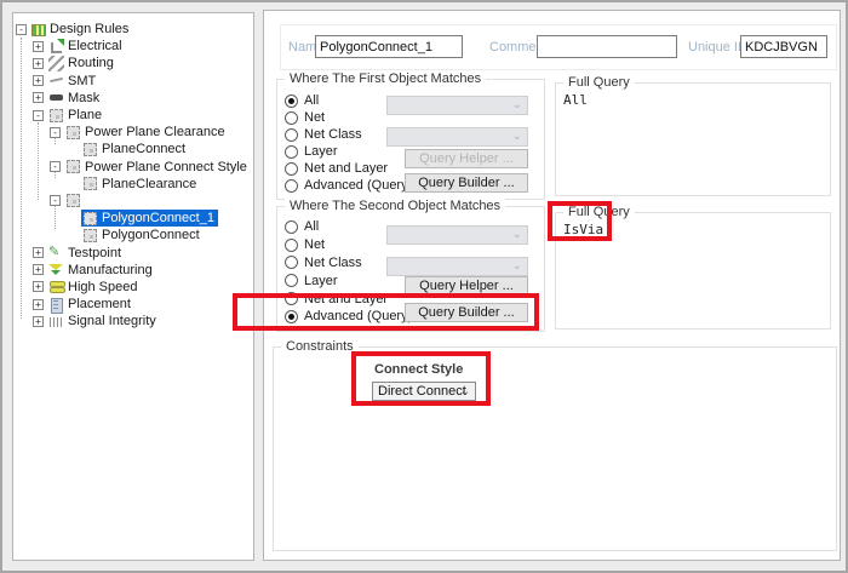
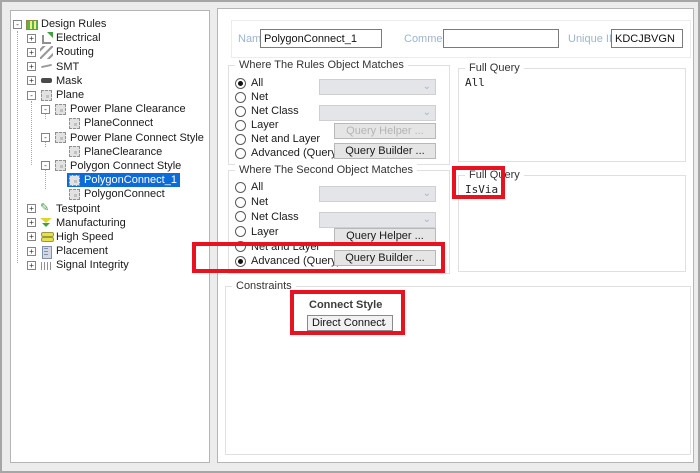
  -
  Design Rules
  +
  Electrical
  +
  Routing
  +
  SMT
  +
  Mask
  -
  Plane
  -
  Power Plane Clearance
  PlaneConnect
  -
  Power Plane Connect Style
  PlaneClearance
  -
+ Polygon Connect Style
  PolygonConnect_1
  PolygonConnect
  +
  Testpoint
  +
  Manufacturing
  +
  High Speed
  +
  Placement
  +
  Signal Integrity
  Nam
  PolygonConnect_1
  Comme
  Unique I
  KDCJBVGN
- Where The First Object Matches
+ Where The Rules Object Matches
  All
  Net
  Net Class
  Layer
  Net and Layer
  Advanced (Quer
  ⌄
  ⌄
  Query Helper ...
  Query Builder ...
  Full Query
  All
  Where The Second Object Matches
  All
  Net
  Net Class
  Layer
  Net and Layer
  Advanced (Quer
  ⌄
  ⌄
  Query Helper ...
  Query Builder ...
  Full Query
  IsVia
  Constraints
  Connect Style
  Direct Connect
  ⌄
